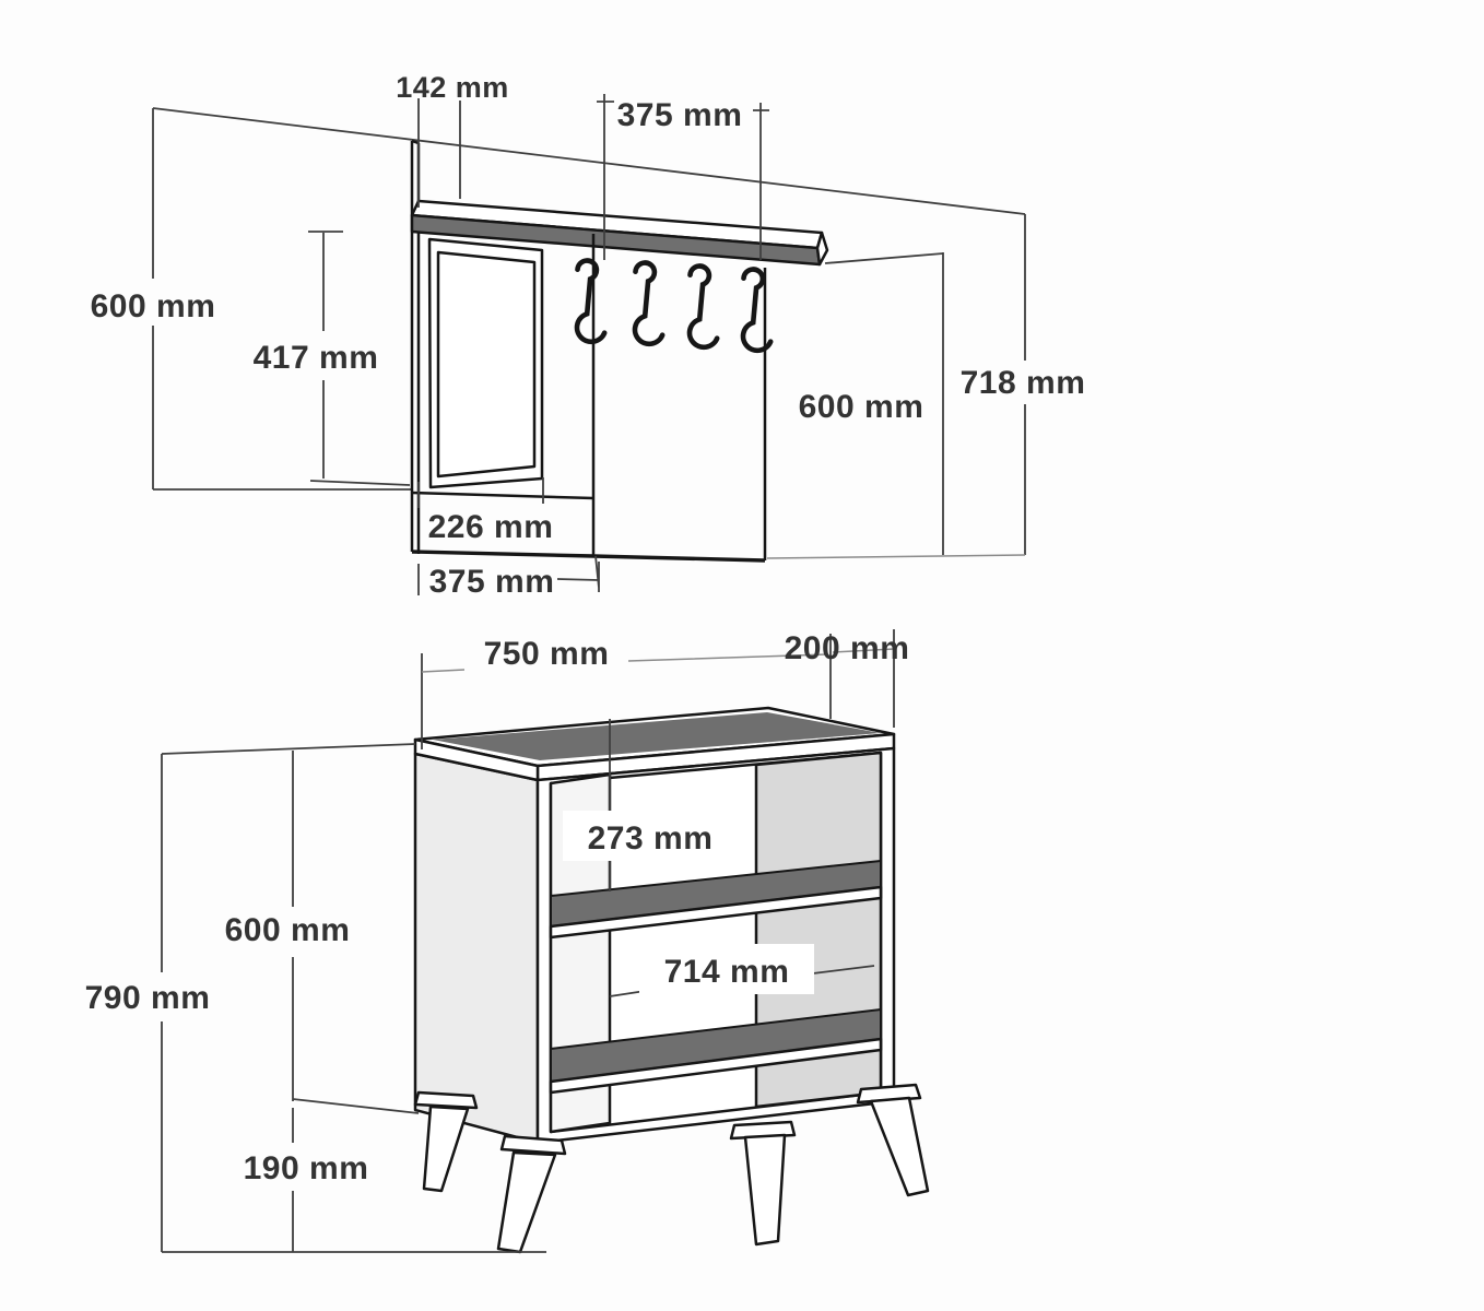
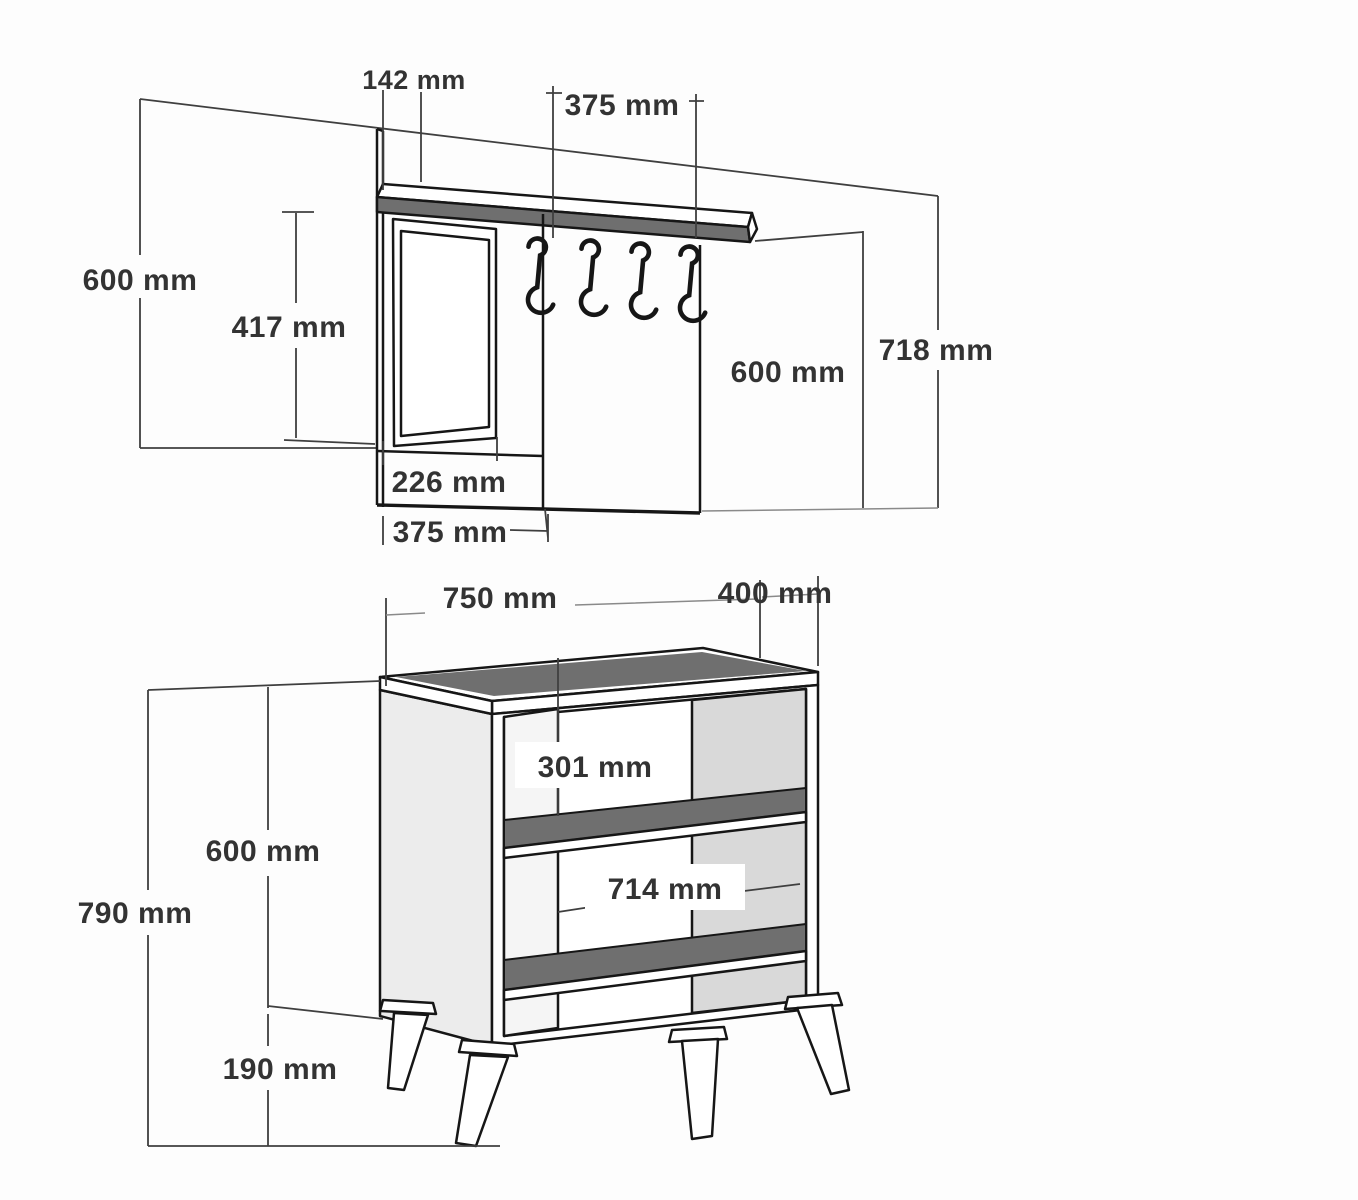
  142 mm
  375 mm
  600 mm
  417 mm
  600 mm
  718 mm
  226 mm
  375 mm
  750 mm
- 200 mm
+ 400 mm
  600 mm
  790 mm
  190 mm
- 273 mm
+ 301 mm
  714 mm
